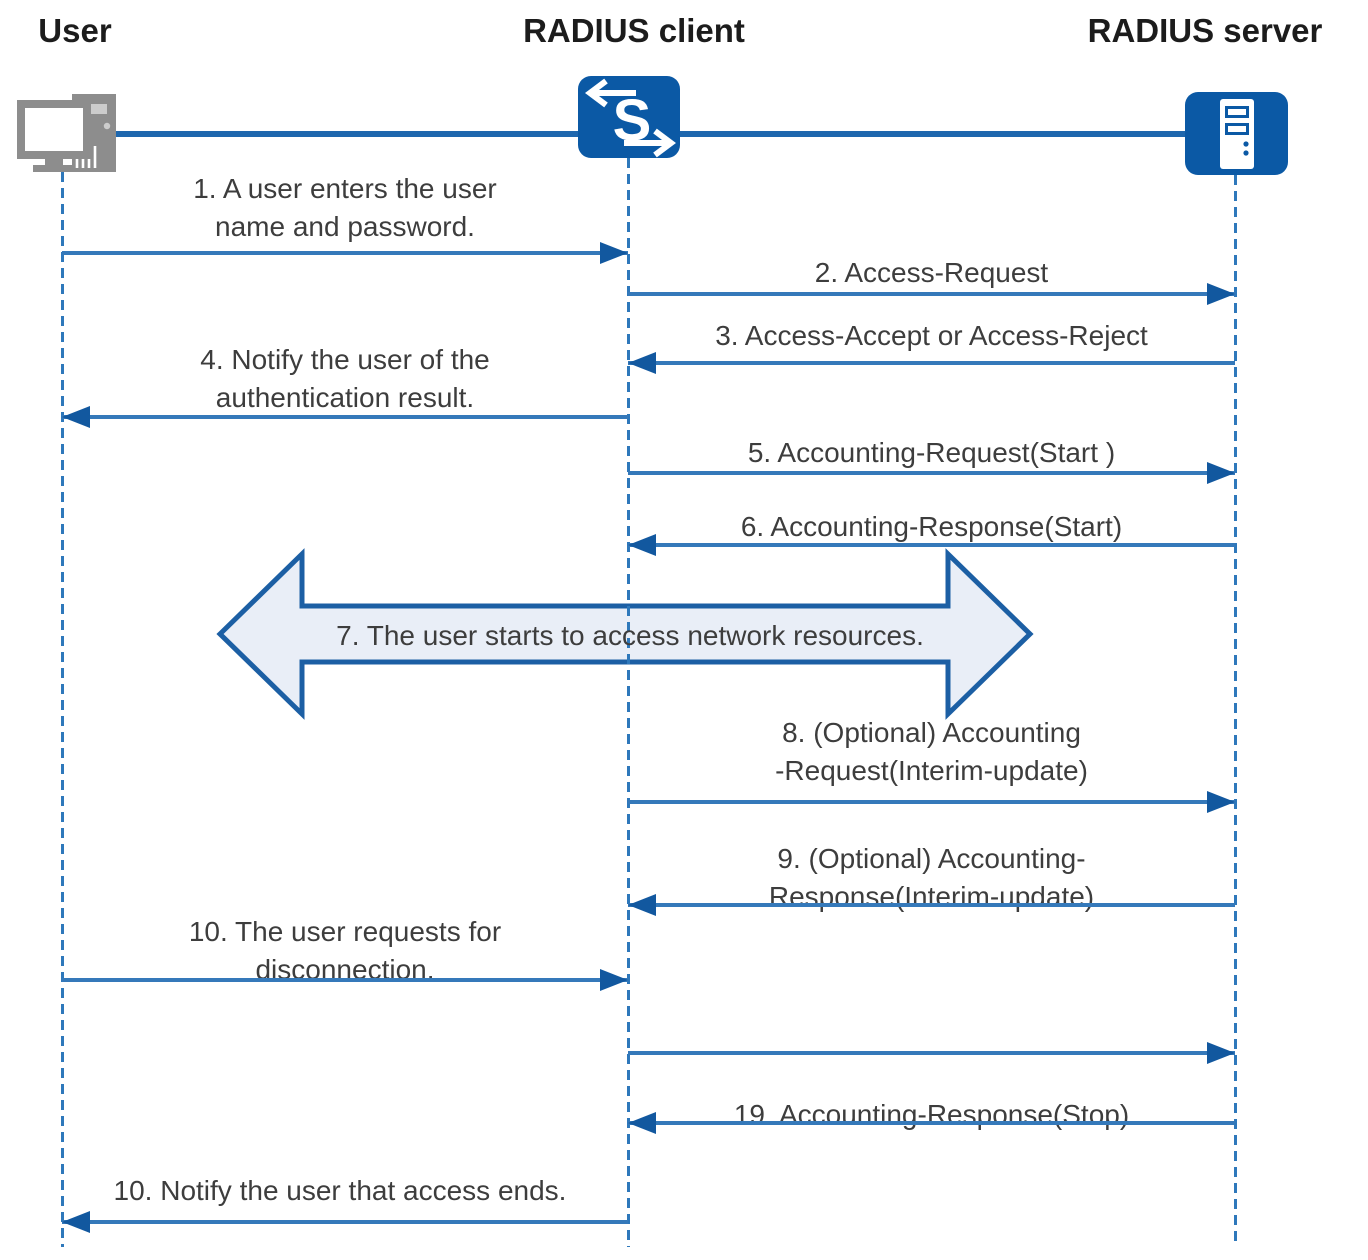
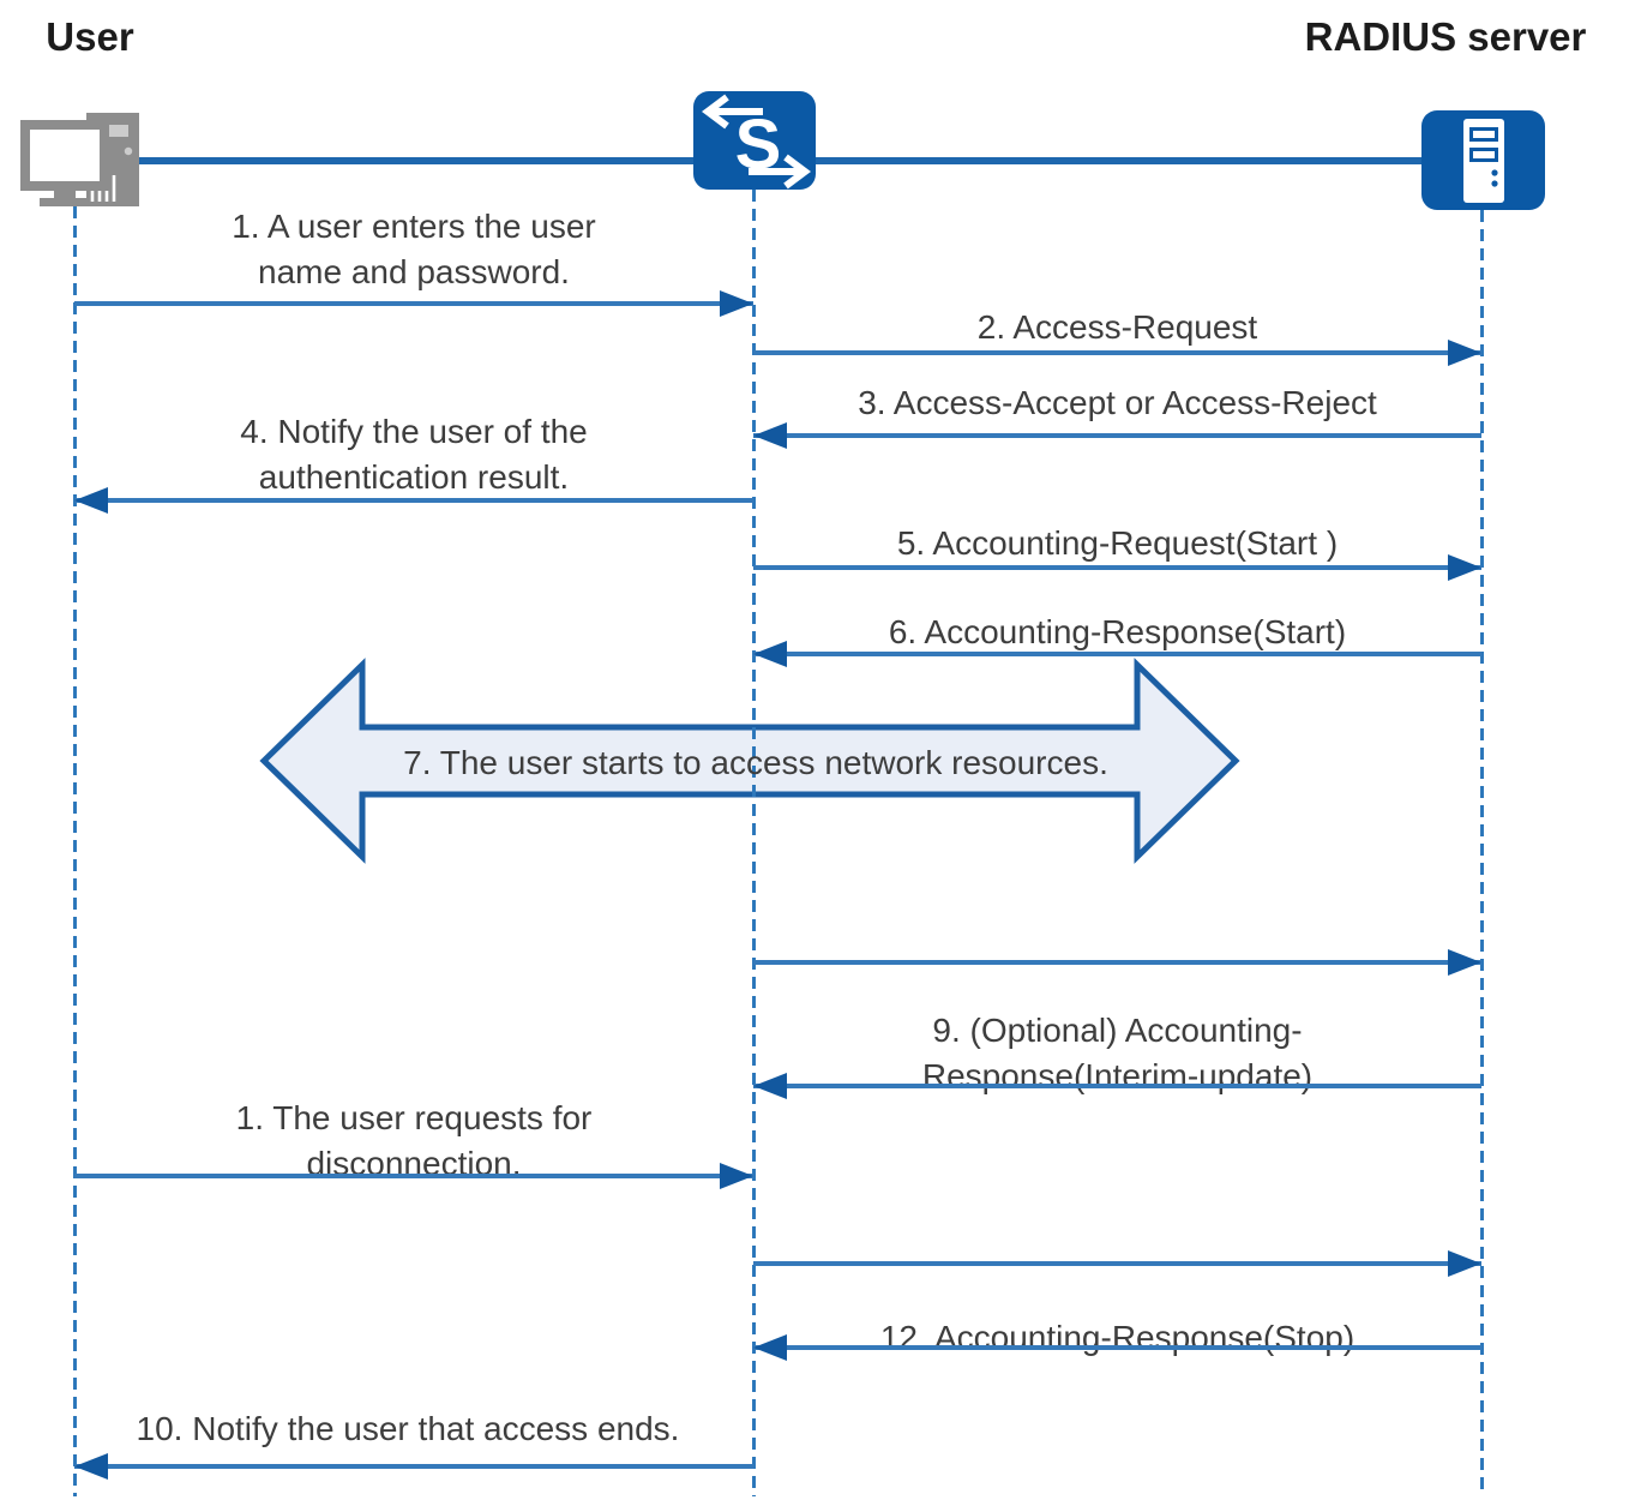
  User
- RADIUS client
  RADIUS server
  S
  1. A user enters the user
  name and password.
  2. Access-Request
  3. Access-Accept or Access-Reject
  4. Notify the user of the
  authentication result.
  5. Accounting-Request(Start )
  6. Accounting-Response(Start)
  7. The user starts to access network resources.
- 8. (Optional) Accounting
- -Request(Interim-update)
  9. (Optional) Accounting-
  Response(Interim-update)
- 10. The user requests for
+ 1. The user requests for
  disconnection.
- 19. Accounting-Response(Stop)
+ 12. Accounting-Response(Stop)
  10. Notify the user that access ends.
